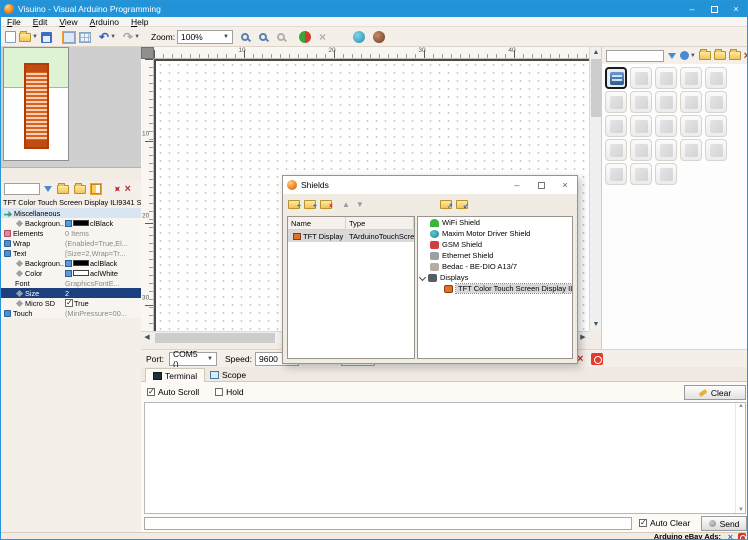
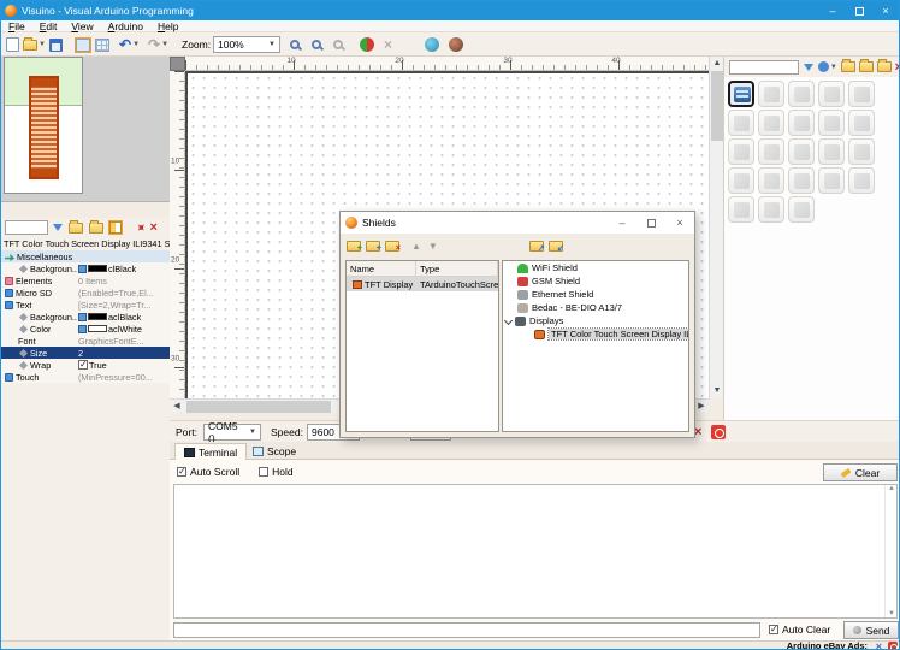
  Visuino - Visual Arduino Programming
  –
  ×
  File
  Edit
  View
  Arduino
  Help
  ↶
  ↷
  Zoom:
  100%
  ×
  ×
  TFT Color Touch Screen Display ILI9341 S
  Miscellaneous
  Backgroun..
  clBlack
  Elements
  0 Items
- Wrap
+ Micro SD
  (Enabled=True,El...
  Text
  [Size=2,Wrap=Tr...
  Backgroun..
  aclBlack
  Color
  aclWhite
  Font
  GraphicsFontE...
  Size
  2
- Micro SD
+ Wrap
  True
  Touch
  (MinPressure=00...
  ×
  Port:
  COM5 ()
  Speed:
  9600
  ×
  Terminal
  Scope
  Auto Scroll
  Hold
  Clear
  Auto Clear
  Send
  Arduino eBay Ads:
  ×
  Shields
  –
  ×
  ▲
  ▼
  Name
  Type
  TFT Display
  TArduinoTouchScre
  WiFi Shield
- Maxim Motor Driver Shield
  GSM Shield
  Ethernet Shield
  Bedac - BE-DIO A13/7
  Displays
